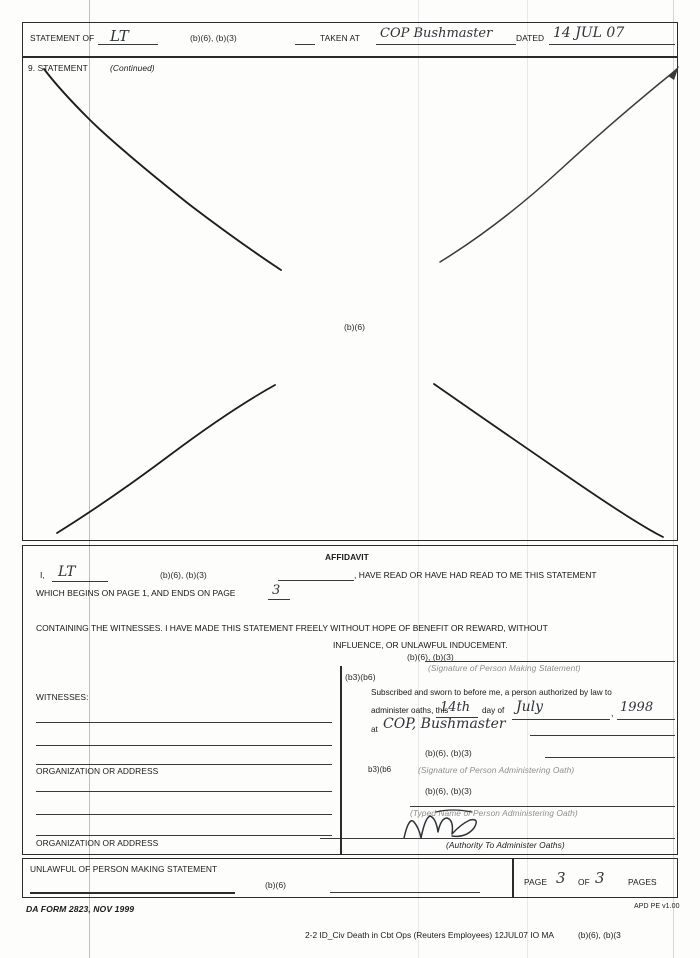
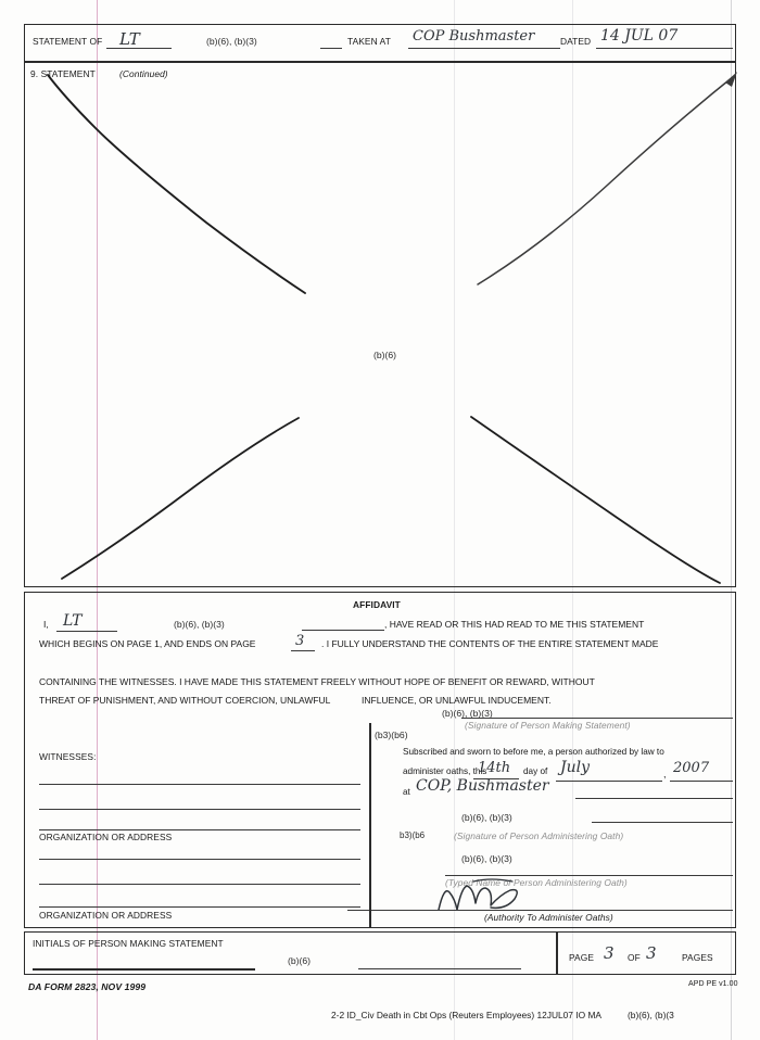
  STATEMENT OF
  LT
  (b)(6), (b)(3)
  TAKEN AT
  COP Bushmaster
  DATED
  14 JUL 07
  9. STATEMENT
  (Continued)
  (b)(6)
  AFFIDAVIT
  I,
  LT
  (b)(6), (b)(3)
- , HAVE READ OR HAVE HAD READ TO ME THIS STATEMENT
+ , HAVE READ OR THIS HAD READ TO ME THIS STATEMENT
  WHICH BEGINS ON PAGE 1, AND ENDS ON PAGE
  3
+ . I FULLY UNDERSTAND THE CONTENTS OF THE ENTIRE STATEMENT MADE
  CONTAINING THE WITNESSES. I HAVE MADE THIS STATEMENT FREELY WITHOUT HOPE OF BENEFIT OR REWARD, WITHOUT
+ THREAT OF PUNISHMENT, AND WITHOUT COERCION, UNLAWFUL
  INFLUENCE, OR UNLAWFUL INDUCEMENT.
  (b)(6), (b)(3)
  (Signature of Person Making Statement)
  (b3)(b6)
  Subscribed and sworn to before me, a person authorized by law to
  administer oaths, this
  14th
  day of
  July
  ,
- 1998
+ 2007
  at
  COP, Bushmaster
  (b)(6), (b)(3)
  b3)(b6
  (Signature of Person Administering Oath)
  (b)(6), (b)(3)
  (Typed Name of Person Administering Oath)
  (Authority To Administer Oaths)
  WITNESSES:
  ORGANIZATION OR ADDRESS
  ORGANIZATION OR ADDRESS
- UNLAWFUL OF PERSON MAKING STATEMENT
+ INITIALS OF PERSON MAKING STATEMENT
  (b)(6)
  PAGE
  3
  OF
  3
  PAGES
  DA FORM 2823, NOV 1999
  2-2 ID_Civ Death in Cbt Ops (Reuters Employees) 12JUL07 IO MA
  (b)(6), (b)(3
